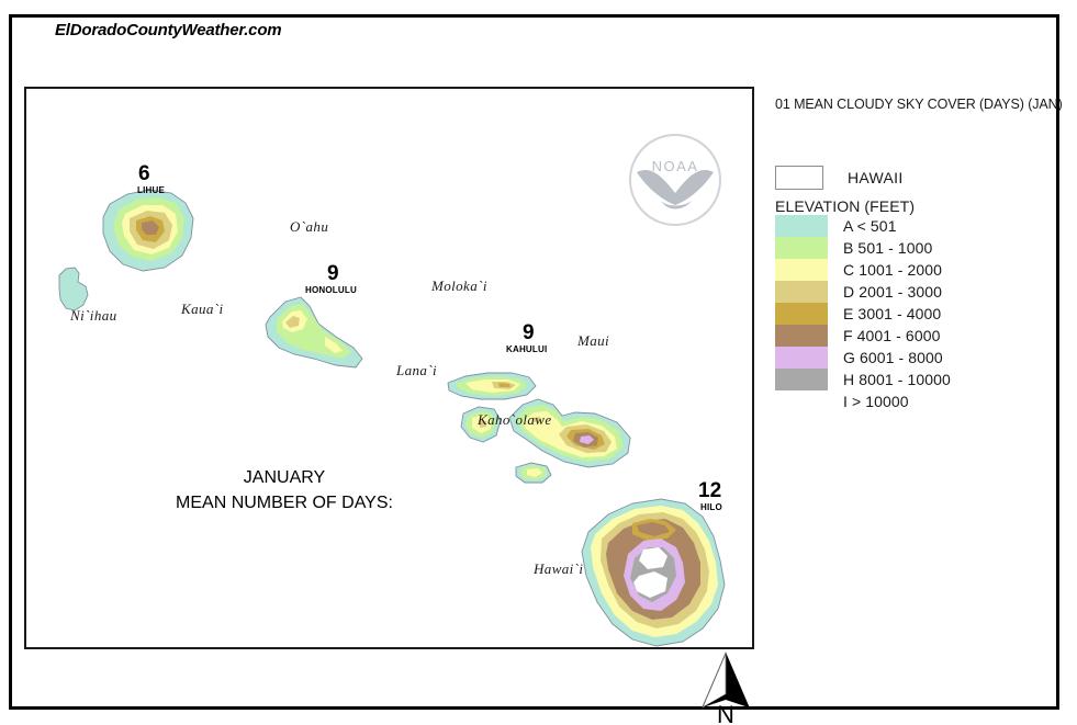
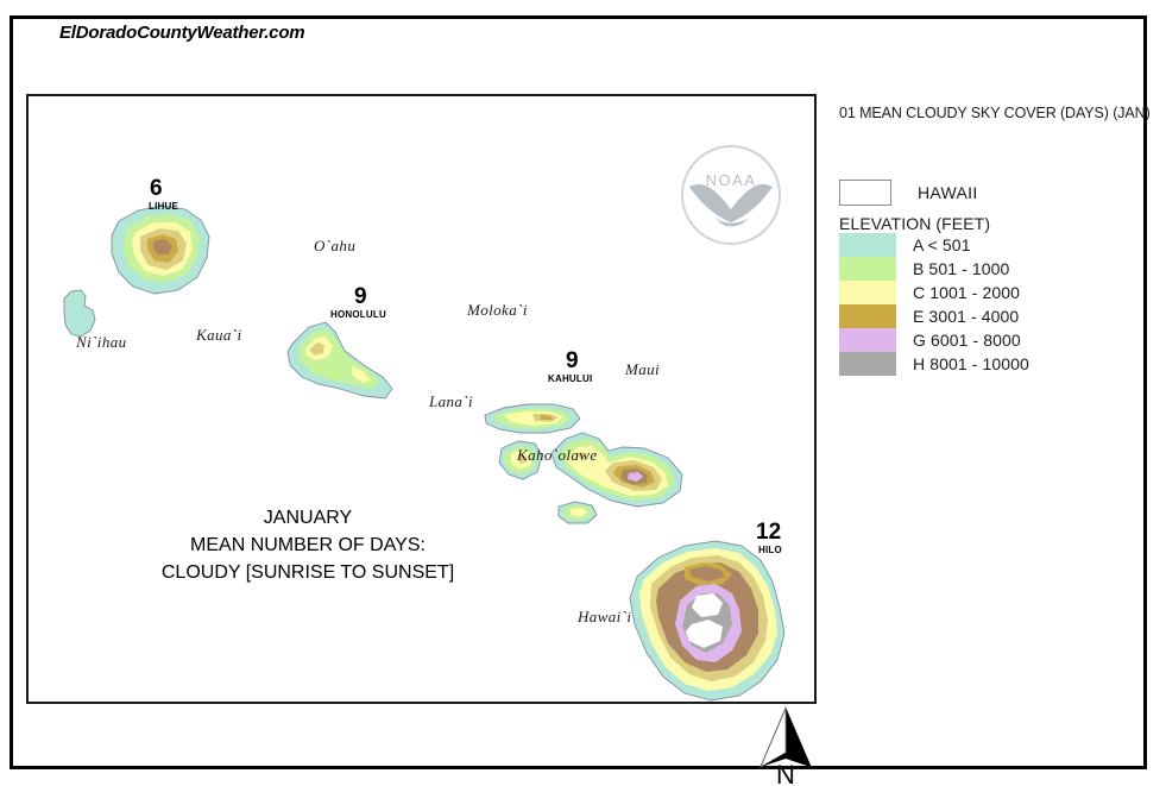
  ElDoradoCountyWeather.com
  Ni`ihau
  Kaua`i
  O`ahu
  Moloka`i
  Lana`i
  Maui
  Kaho`olawe
  Hawai`i
  6
  LIHUE
  9
  HONOLULU
  9
  KAHULUI
  12
  HILO
  JANUARY
  MEAN NUMBER OF DAYS:
+ CLOUDY [SUNRISE TO SUNSET]
  NOAA
  01 MEAN CLOUDY SKY COVER (DAYS) (JAN)
  HAWAII
  ELEVATION (FEET)
  A < 501
  B 501 - 1000
  C 1001 - 2000
- D 2001 - 3000
  E 3001 - 4000
- F 4001 - 6000
  G 6001 - 8000
  H 8001 - 10000
- I > 10000
  N
